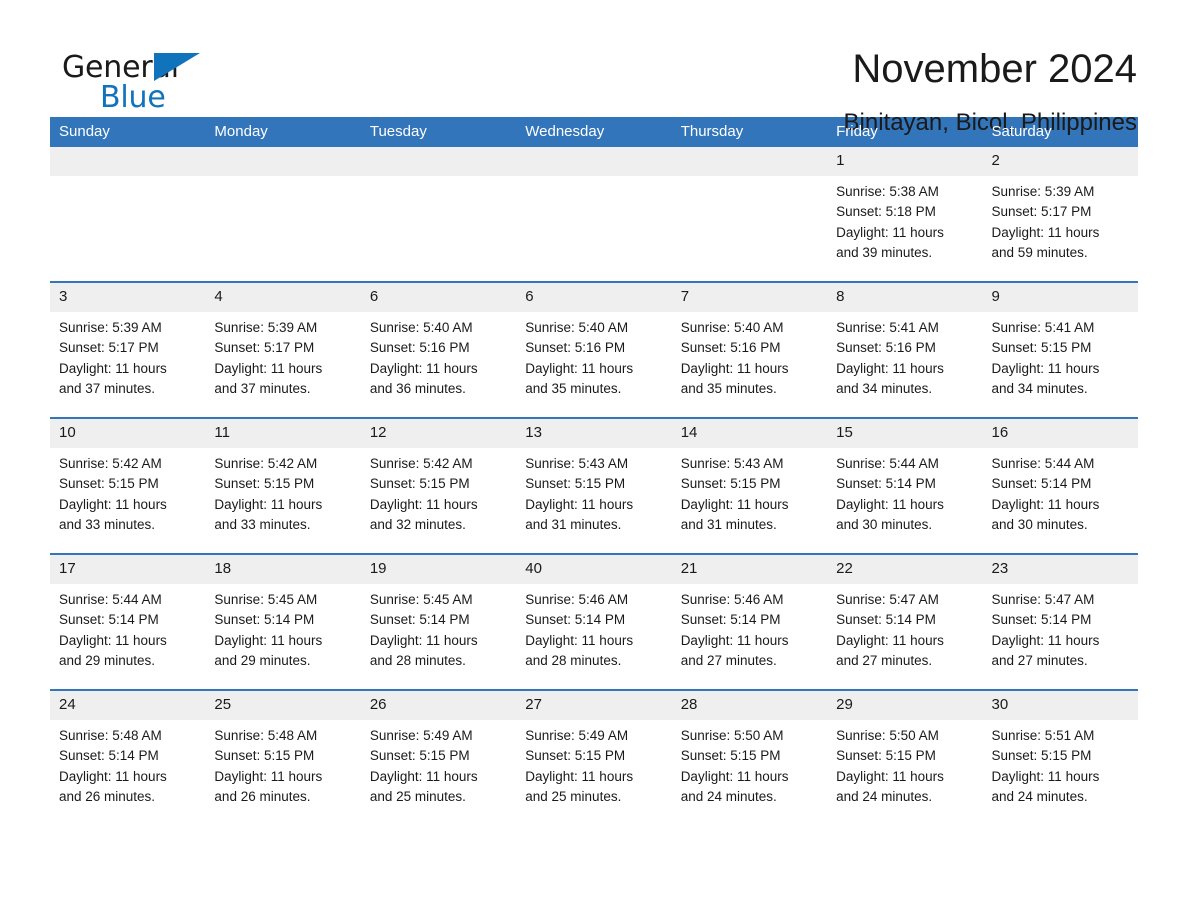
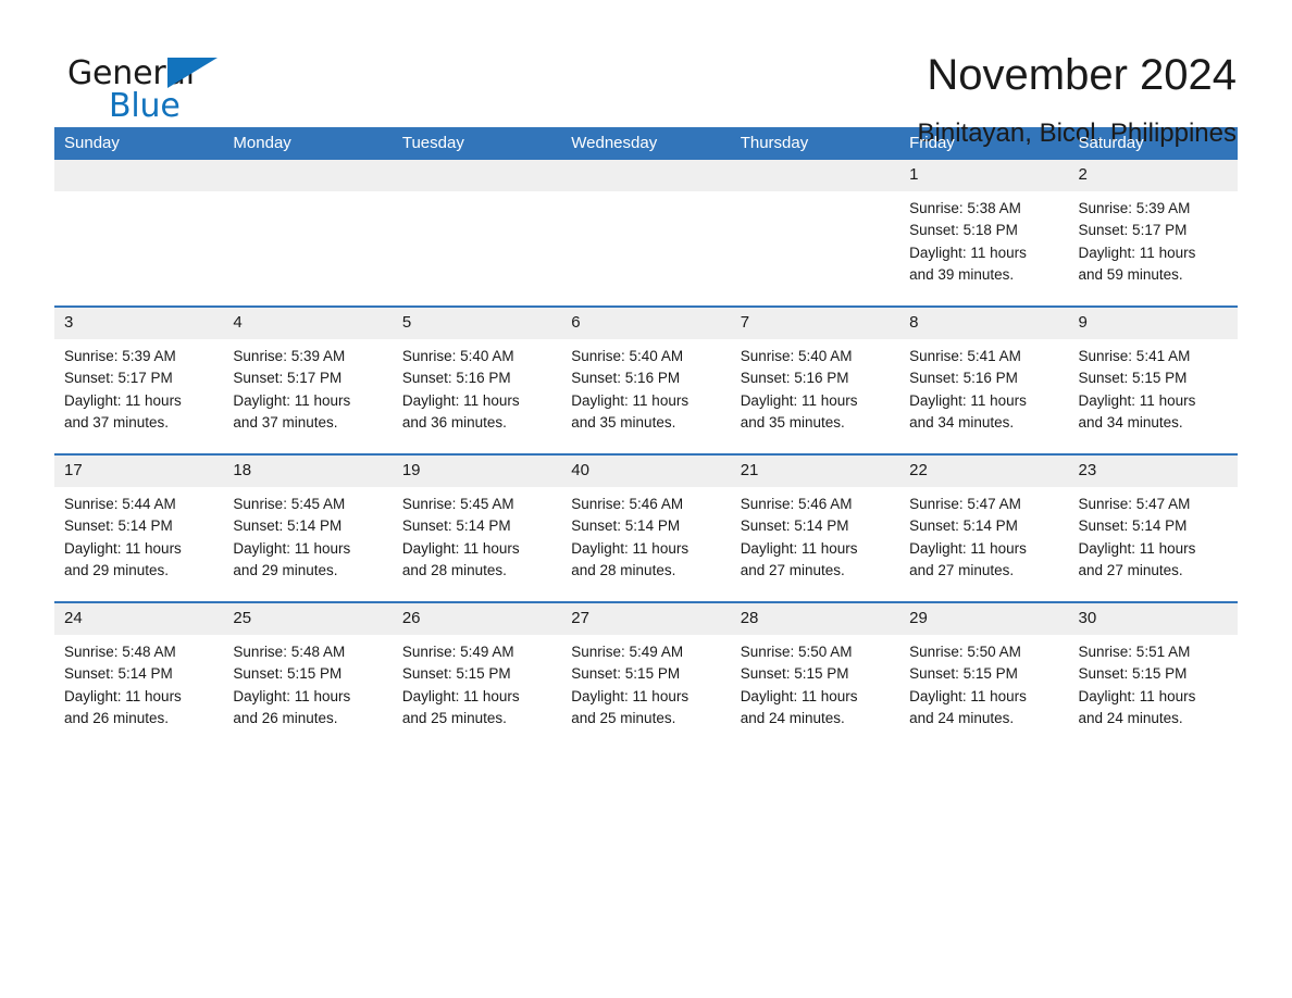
  General
  Blue
  November 2024
  itayan, Bicilippines
  Sunday	Monday	Tuesday	Wednesday	Thursday	Friday	Saturday
  					1Sunrise: 5:38 AMSunset: 5:18 PMDaylight: 11 hoursand 39 minutes.	2Sunrise: 5:39 AMSunset: 5:17 PMDaylight: 11 hoursand 59 minutes.
- 3Sunrise: 5:39 AMSunset: 5:17 PMDaylight: 11 hoursand 37 minutes.	4Sunrise: 5:39 AMSunset: 5:17 PMDaylight: 11 hoursand 37 minutes.	6Sunrise: 5:40 AMSunset: 5:16 PMDaylight: 11 hoursand 36 minutes.	6Sunrise: 5:40 AMSunset: 5:16 PMDaylight: 11 hoursand 35 minutes.	7Sunrise: 5:40 AMSunset: 5:16 PMDaylight: 11 hoursand 35 minutes.	8Sunrise: 5:41 AMSunset: 5:16 PMDaylight: 11 hoursand 34 minutes.	9Sunrise: 5:41 AMSunset: 5:15 PMDaylight: 11 hoursand 34 minutes.
+ 3Sunrise: 5:39 AMSunset: 5:17 PMDaylight: 11 hoursand 37 minutes.	4Sunrise: 5:39 AMSunset: 5:17 PMDaylight: 11 hoursand 37 minutes.	5Sunrise: 5:40 AMSunset: 5:16 PMDaylight: 11 hoursand 36 minutes.	6Sunrise: 5:40 AMSunset: 5:16 PMDaylight: 11 hoursand 35 minutes.	7Sunrise: 5:40 AMSunset: 5:16 PMDaylight: 11 hoursand 35 minutes.	8Sunrise: 5:41 AMSunset: 5:16 PMDaylight: 11 hoursand 34 minutes.	9Sunrise: 5:41 AMSunset: 5:15 PMDaylight: 11 hoursand 34 minutes.
- 10Sunrise: 5:42 AMSunset: 5:15 PMDaylight: 11 hoursand 33 minutes.	11Sunrise: 5:42 AMSunset: 5:15 PMDaylight: 11 hoursand 33 minutes.	12Sunrise: 5:42 AMSunset: 5:15 PMDaylight: 11 hoursand 32 minutes.	13Sunrise: 5:43 AMSunset: 5:15 PMDaylight: 11 hoursand 31 minutes.	14Sunrise: 5:43 AMSunset: 5:15 PMDaylight: 11 hoursand 31 minutes.	15Sunrise: 5:44 AMSunset: 5:14 PMDaylight: 11 hoursand 30 minutes.	16Sunrise: 5:44 AMSunset: 5:14 PMDaylight: 11 hoursand 30 minutes.
  17Sunrise: 5:44 AMSunset: 5:14 PMDaylight: 11 hoursand 29 minutes.	18Sunrise: 5:45 AMSunset: 5:14 PMDaylight: 11 hoursand 29 minutes.	19Sunrise: 5:45 AMSunset: 5:14 PMDaylight: 11 hoursand 28 minutes.	40Sunrise: 5:46 AMSunset: 5:14 PMDaylight: 11 hoursand 28 minutes.	21Sunrise: 5:46 AMSunset: 5:14 PMDaylight: 11 hoursand 27 minutes.	22Sunrise: 5:47 AMSunset: 5:14 PMDaylight: 11 hoursand 27 minutes.	23Sunrise: 5:47 AMSunset: 5:14 PMDaylight: 11 hoursand 27 minutes.
  24Sunrise: 5:48 AMSunset: 5:14 PMDaylight: 11 hoursand 26 minutes.	25Sunrise: 5:48 AMSunset: 5:15 PMDaylight: 11 hoursand 26 minutes.	26Sunrise: 5:49 AMSunset: 5:15 PMDaylight: 11 hoursand 25 minutes.	27Sunrise: 5:49 AMSunset: 5:15 PMDaylight: 11 hoursand 25 minutes.	28Sunrise: 5:50 AMSunset: 5:15 PMDaylight: 11 hoursand 24 minutes.	29Sunrise: 5:50 AMSunset: 5:15 PMDaylight: 11 hoursand 24 minutes.	30Sunrise: 5:51 AMSunset: 5:15 PMDaylight: 11 hoursand 24 minutes.
